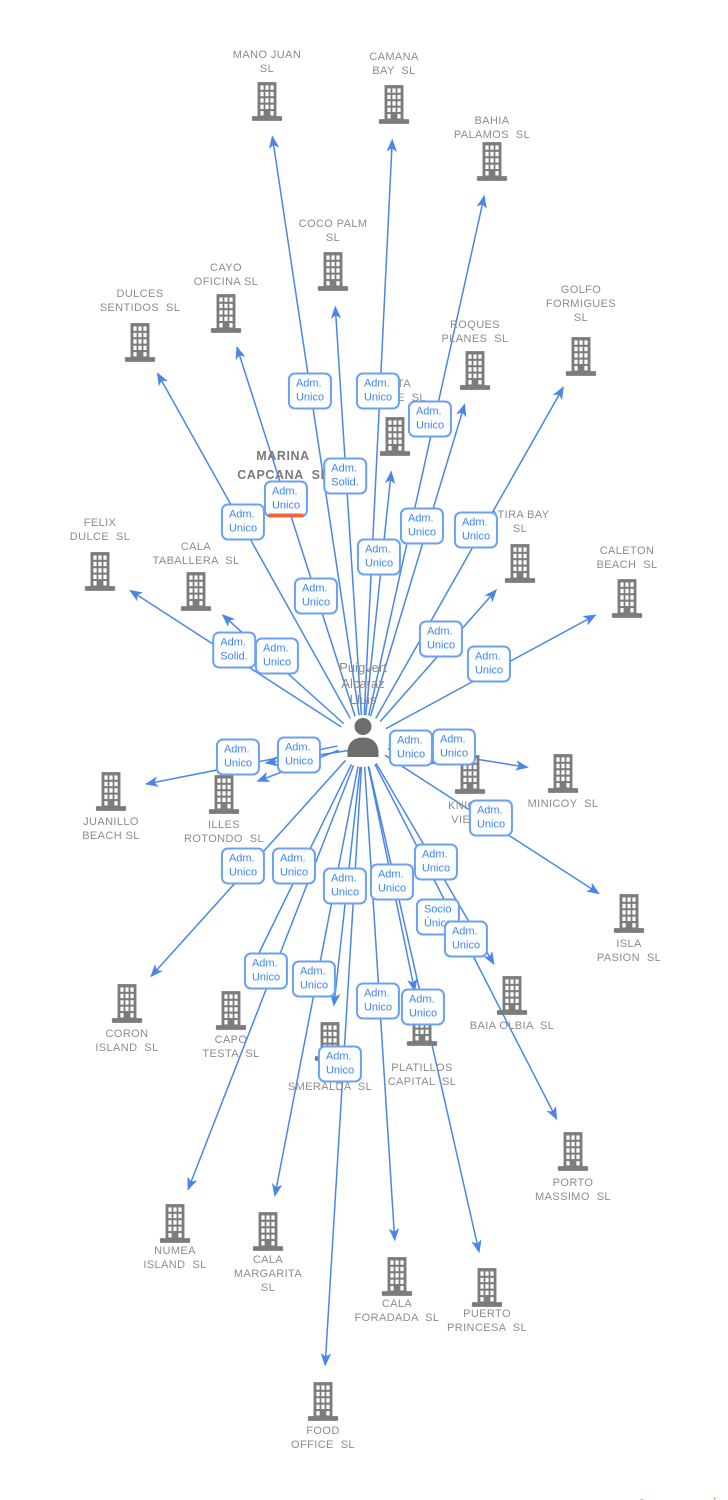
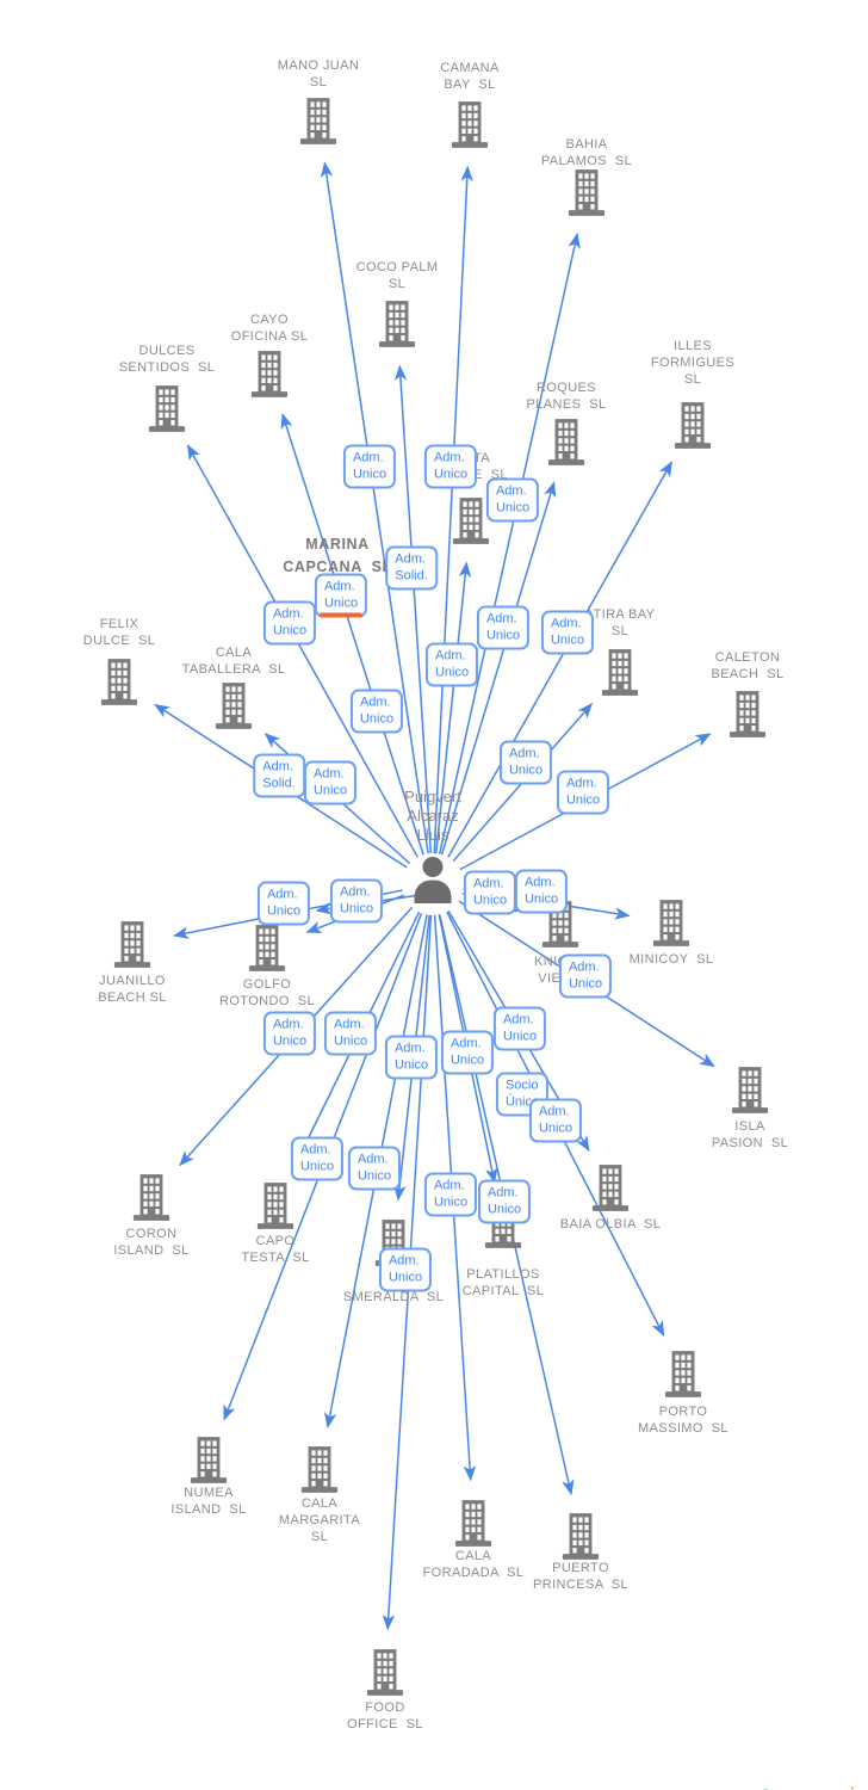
  Puigvert
  Alcaraz
  Lluis
  MANO JUAN
  SL
  CAMANA
  BAY SL
  BAHIA
  PALAMOS SL
  COCO PALM
  SL
  CAYO
  OFICINA SL
  DULCES
  SENTIDOS SL
- GOLFO
+ ILLES
  FORMIGUES
  SL
  ROQUES
  PLANES SL
  TA
  E SL
  MARINA
  CAPCANA S
  FELIX
  DULCE SL
  CALA
  TABALLERA SL
  TIRA BAY
  SL
  CALETON
  BEACH SL
  JUANILLO
  BEACH SL
- ILLES
+ GOLFO
  ROTONDO SL
  MINICOY SL
  ISLA
  PASION SL
  BAIA OLBIA SL
  CORON
  ISLAND SL
  CAPO
  TESTA SL
  SMERALDA SL
  PLATILLOS
  CAPITAL SL
  PORTO
  MASSIMO SL
  NUMEA
  ISLAND SL
  CALA
  MARGARITA
  SL
  CALA
  FORADADA SL
  PUERTO
  PRINCESA SL
  FOOD
  OFFICE SL
  Adm.
  Unico
  Adm.
  Unico
  Adm.
  Unico
  Adm.
  Solid.
  Adm.
  Unico
  Adm.
  Unico
  Adm.
  Unico
  Adm.
  Unico
  Adm.
  Unico
  Adm.
  Unico
  Adm.
  Solid.
  Adm.
  Unico
  Adm.
  Unico
  Adm.
  Unico
  Adm.
  Unico
  Adm.
  Unico
  Adm.
  Unico
  Adm.
  Unico
  Adm.
  Unico
  Adm.
  Unico
  Adm.
  Unico
  Adm.
  Unico
  Adm.
  Unico
  Adm.
  Unico
  Socio
  Únic
  Adm.
  Unico
  Adm.
  Unico
  Adm.
  Unico
  Adm.
  Unico
  Adm.
  Unico
  Adm.
  Unico
